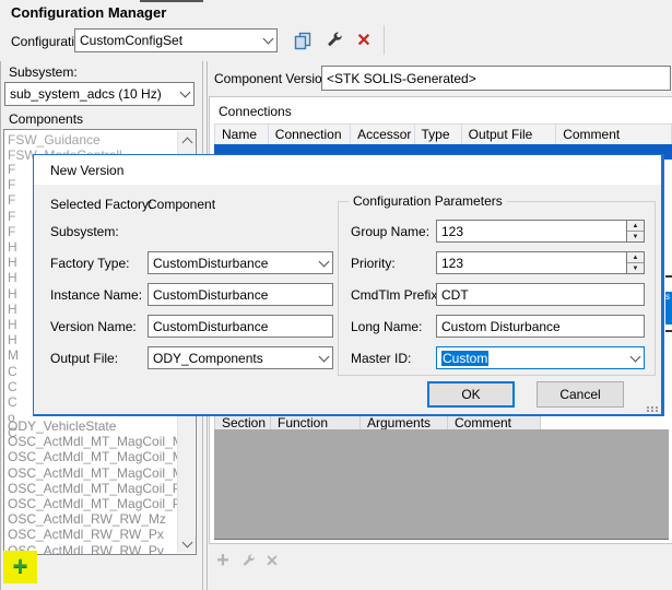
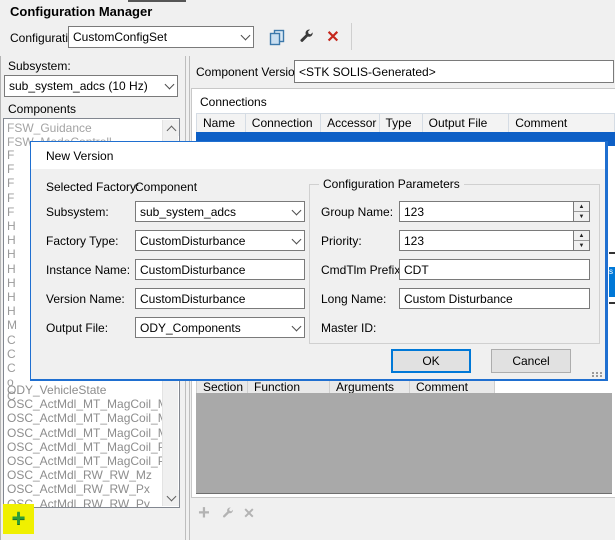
  Configuration Manager
  Configurati
  CustomConfigSet
  ✕
  Subsystem:
  sub_system_adcs (10 Hz)
  Components
  FSW_Guidance
  F
  F
  F
  F
  F
  H
  H
  H
  H
  H
  H
  H
  M
  C
  C
  C
  o
  C
  ODY_VehicleState
  OSC_ActMdl_MT_MagCoil_
  OSC_ActMdl_MT_MagCoil_
  OSC_ActMdl_MT_MagCoil_
  OSC_ActMdl_MT_MagCoil_
  OSC_ActMdl_MT_MagCoil_
  OSC_ActMdl_RW_RW_Mz
  OSC_ActMdl_RW_RW_Px
  _ActMdl_RW_RW_Py
  +
  Component Versio
  <STK SOLIS-Generated>
  Connections
  Name
  Connection
  Accessor
  Type
  Output File
  Comment
  Section
  Function
  Arguments
  Comment
  +
  ✕
  s
  New Version
  Selected Factory:
  Component
  Subsystem:
+ sub_system_adcs
  Factory Type:
  CustomDisturbance
  Instance Name:
  CustomDisturbance
  Version Name:
  CustomDisturbance
  Output File:
  ODY_Components
  Configuration Parameters
  Group Name:
  123
  Priority:
  123
  CmdTlm Prefix
  CDT
  Long Name:
  Custom Disturbance
  Master ID:
- Custom
  OK
  Cancel
